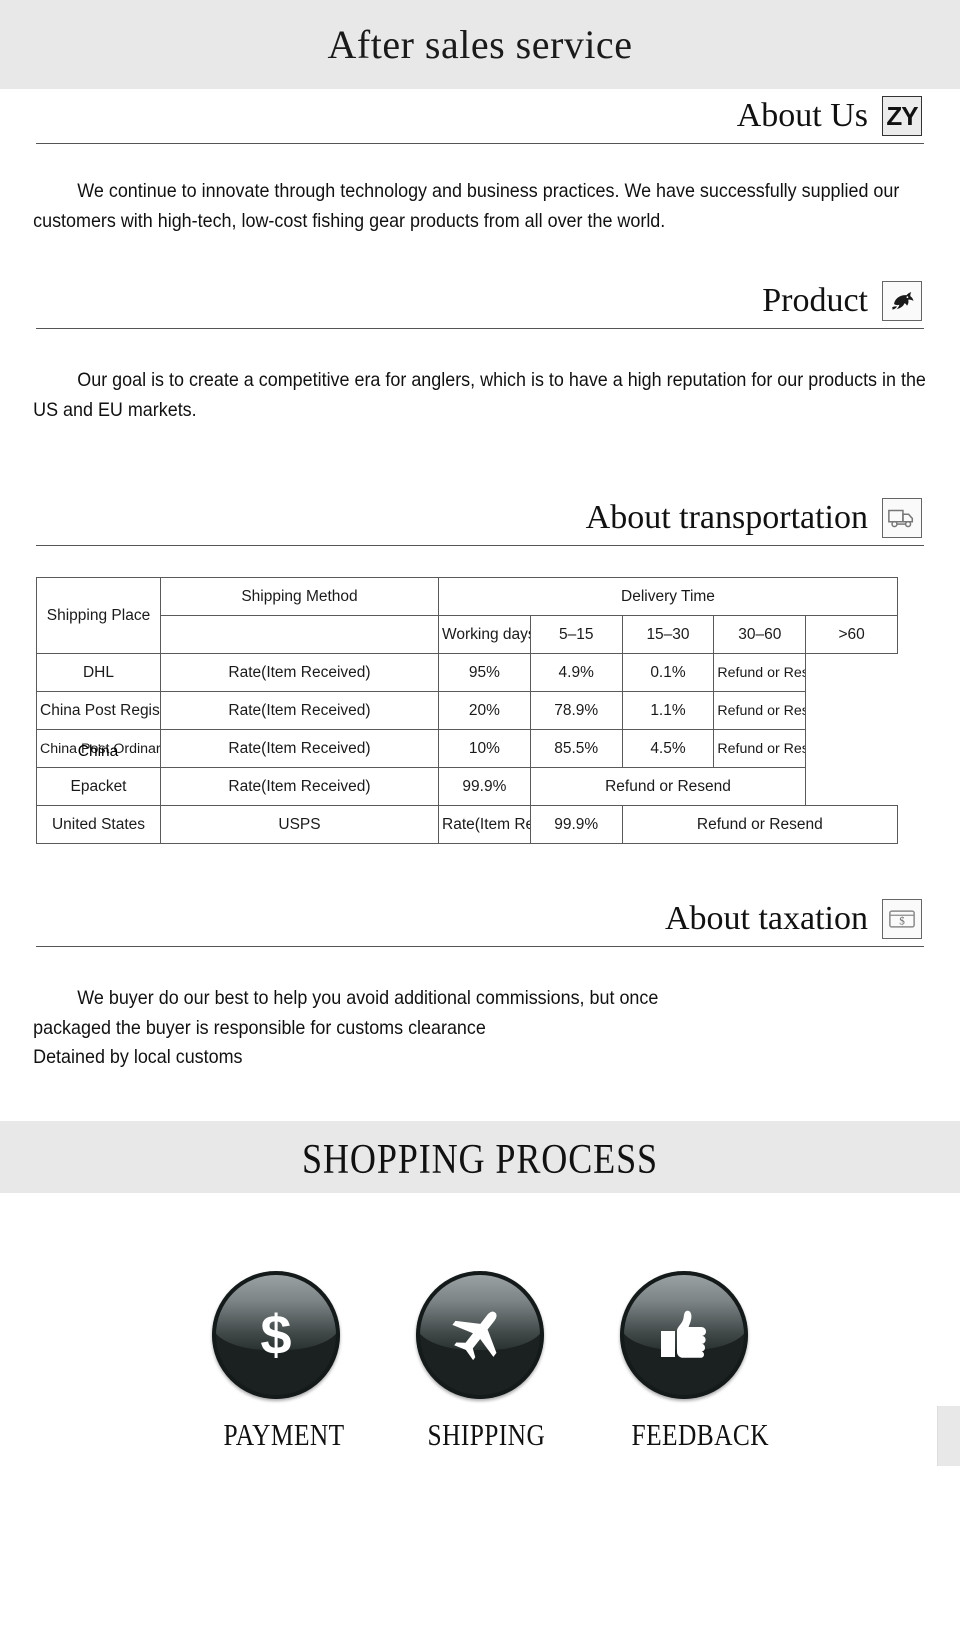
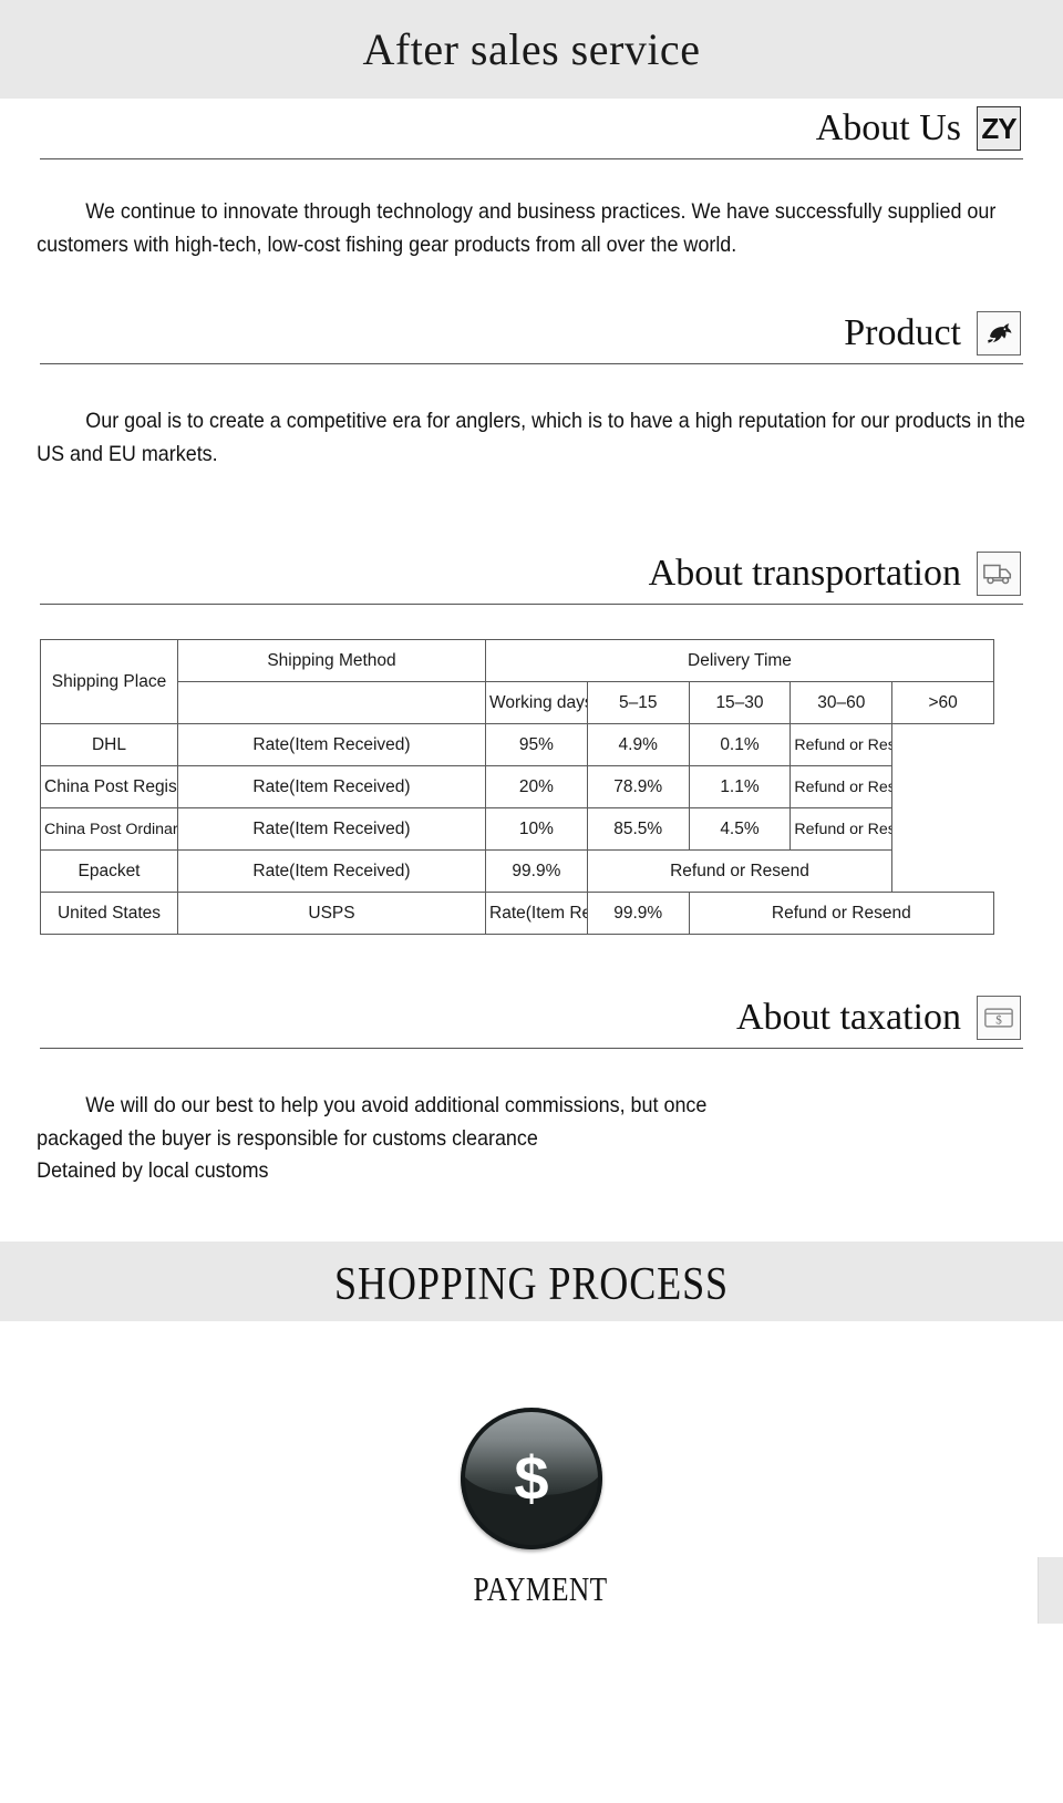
  After sales service
  About Us
  ZY
  We continue to innovate through technology and business practices. We have successfully supplied our customers with high-tech, low-cost fishing gear products from all over the world.
  Product
  Our goal is to create a competitive era for anglers, which is to have a high reputation for our products in the US and EU markets.
  About transportation
  Shipping Place	Shipping Method	Delivery Time
  	Working day	5–15	15–30	30–60	>60
  DHL	Rate(Item Received)	95%	4.9%	0.1%	Refund or Res
  China Post Regis	Rate(Item Received)	20%	78.9%	1.1%	Refund or Res
  China Post Ordinar	Rate(Item Received)	10%	85.5%	4.5%	Refund or Res
  Epacket	Rate(Item Received)	99.9%	Refund or Resend
  United States	USPS	Rate(Item Re	99.9%	Refund or Resend
- China
  About taxation
  $
- We buyer do our best to help you avoid additional commissions, but once
+ We will do our best to help you avoid additional commissions, but once
  packaged the buyer is responsible for customs clearance
  Detained by local customs
  SHOPPING PROCESS
  $
  PAYMENT
- SHIPPING
- FEEDBACK
